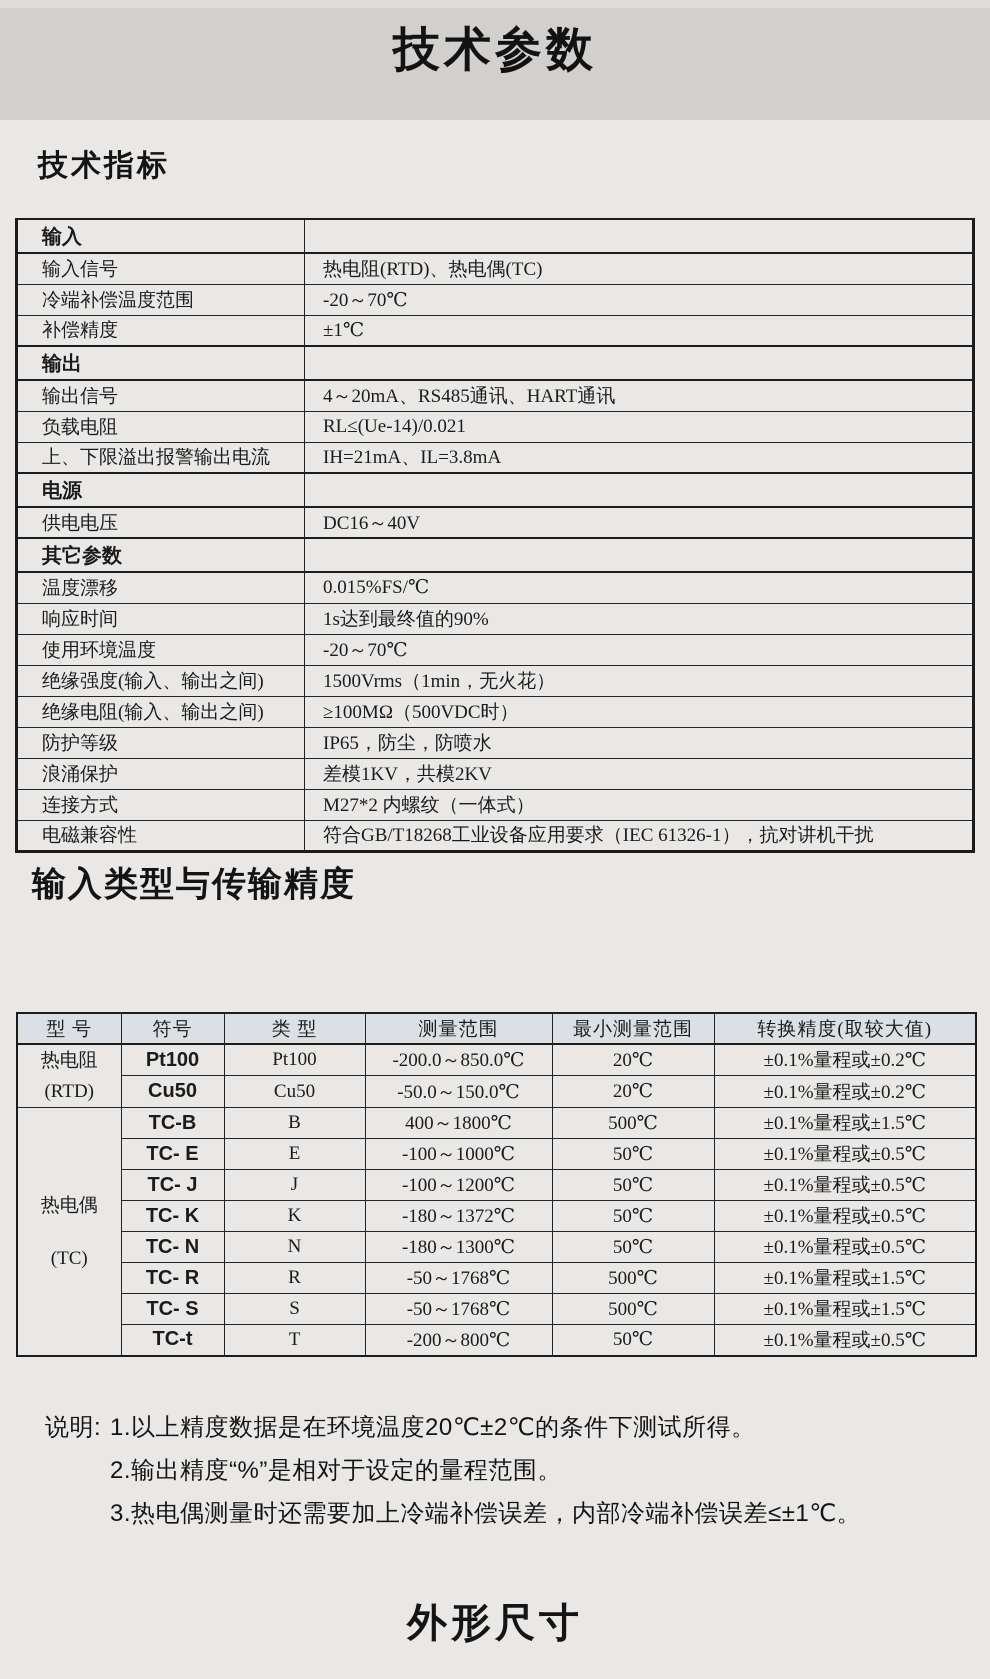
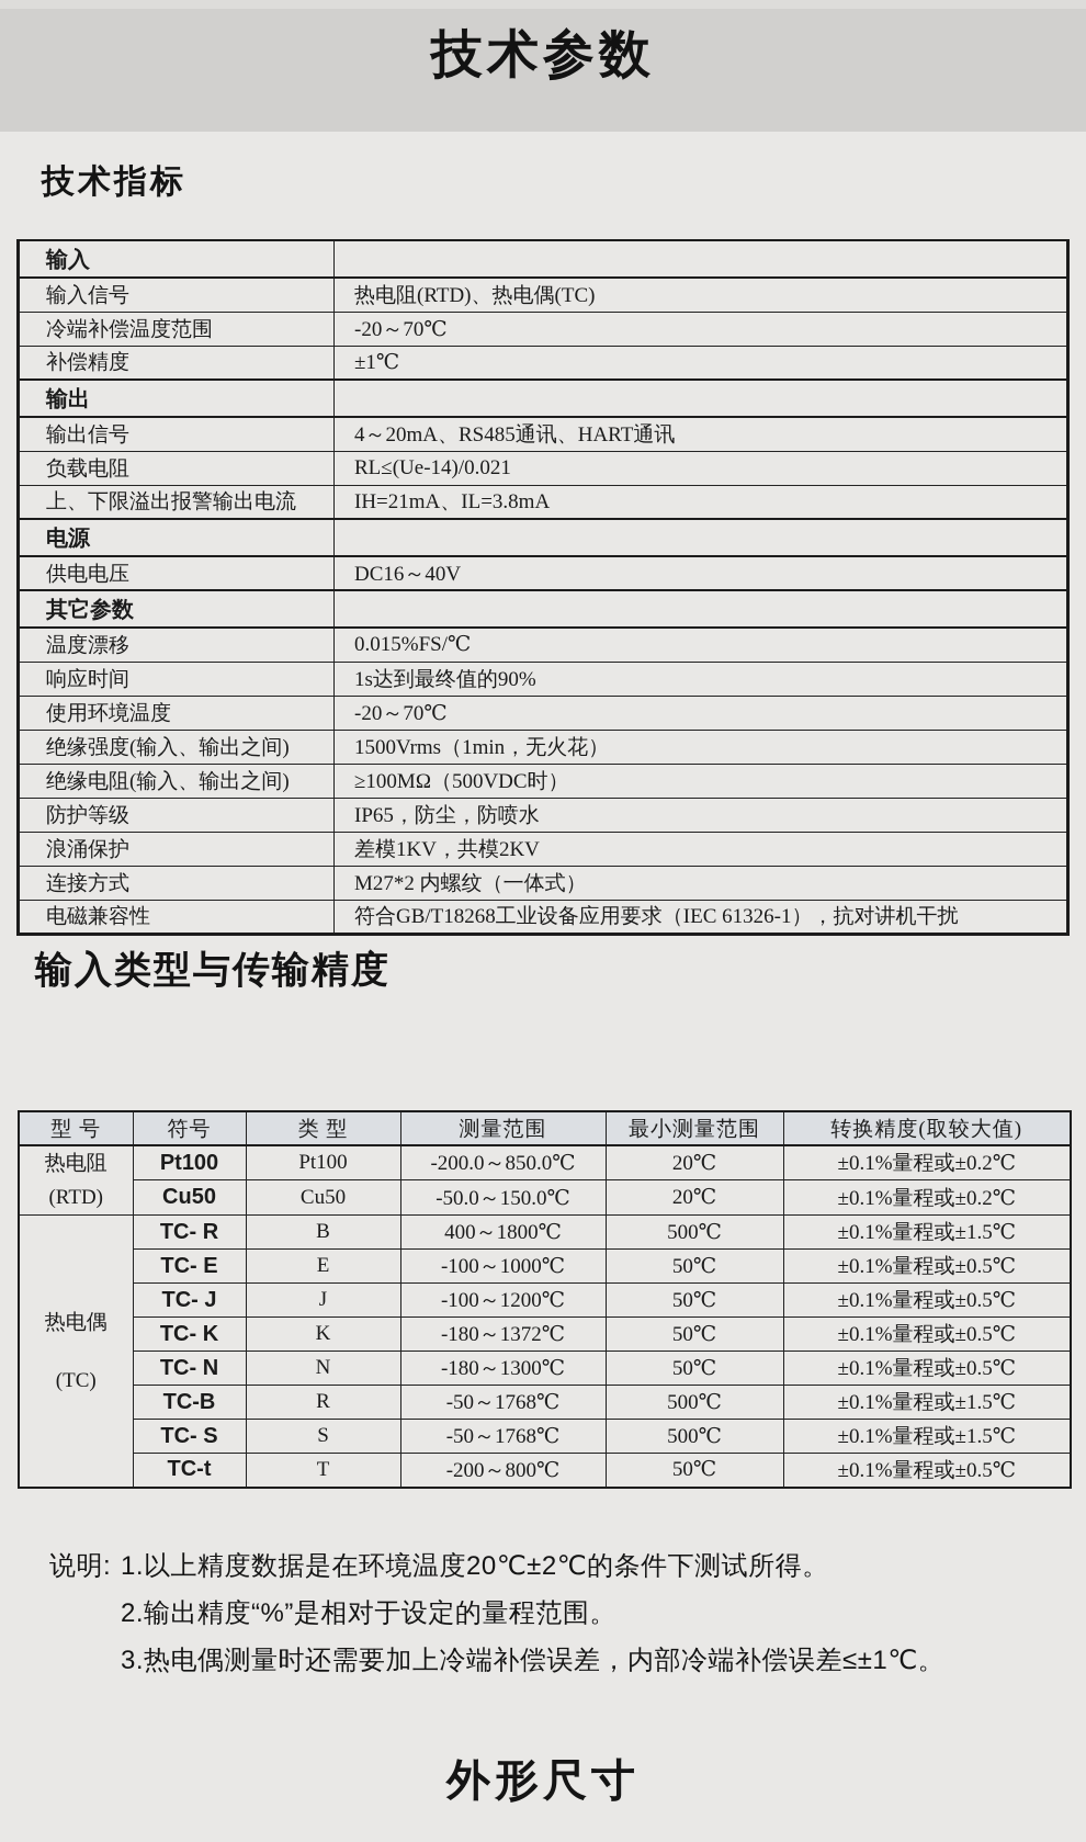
  技术参数
  技术指标
  输入
  输入信号	热电阻(RTD)、热电偶(TC)
  冷端补偿温度范围	-20～70℃
  补偿精度	±1℃
  输出
  输出信号	4～20mA、RS485通讯、HART通讯
  负载电阻	RL≤(Ue-14)/0.021
  上、下限溢出报警输出电流	IH=21mA、IL=3.8mA
  电源
  供电电压	DC16～40V
  其它参数
  温度漂移	0.015%FS/℃
  响应时间	1s达到最终值的90%
  使用环境温度	-20～70℃
  绝缘强度(输入、输出之间)	1500Vrms（1min，无火花）
  绝缘电阻(输入、输出之间)	≥100MΩ（500VDC时）
  防护等级	IP65，防尘，防喷水
  浪涌保护	差模1KV，共模2KV
  连接方式	M27*2 内螺纹（一体式）
  电磁兼容性	符合GB/T18268工业设备应用要求（IEC 61326-1），抗对讲机干扰
  输入类型与传输精度
  型 号	符号	类 型	测量范围	最小测量范围	转换精度(取较大值)
  热电阻(RTD)	Pt100	Pt100	-200.0～850.0℃	20℃	±0.1%量程或±0.2℃
  Cu50	Cu50	-50.0～150.0℃	20℃	±0.1%量程或±0.2℃
- 热电偶(TC)	TC-B	B	400～1800℃	500℃	±0.1%量程或±1.5℃
+ 热电偶(TC)	TC- R	B	400～1800℃	500℃	±0.1%量程或±1.5℃
  TC- E	E	-100～1000℃	50℃	±0.1%量程或±0.5℃
  TC- J	J	-100～1200℃	50℃	±0.1%量程或±0.5℃
  TC- K	K	-180～1372℃	50℃	±0.1%量程或±0.5℃
  TC- N	N	-180～1300℃	50℃	±0.1%量程或±0.5℃
- TC- R	R	-50～1768℃	500℃	±0.1%量程或±1.5℃
+ TC-B	R	-50～1768℃	500℃	±0.1%量程或±1.5℃
  TC- S	S	-50～1768℃	500℃	±0.1%量程或±1.5℃
  TC-t	T	-200～800℃	50℃	±0.1%量程或±0.5℃
  说明:
  1.以上精度数据是在环境温度20℃±2℃的条件下测试所得。
  2.输出精度“%”是相对于设定的量程范围。
  3.热电偶测量时还需要加上冷端补偿误差，内部冷端补偿误差≤±1℃。
  外形尺寸
